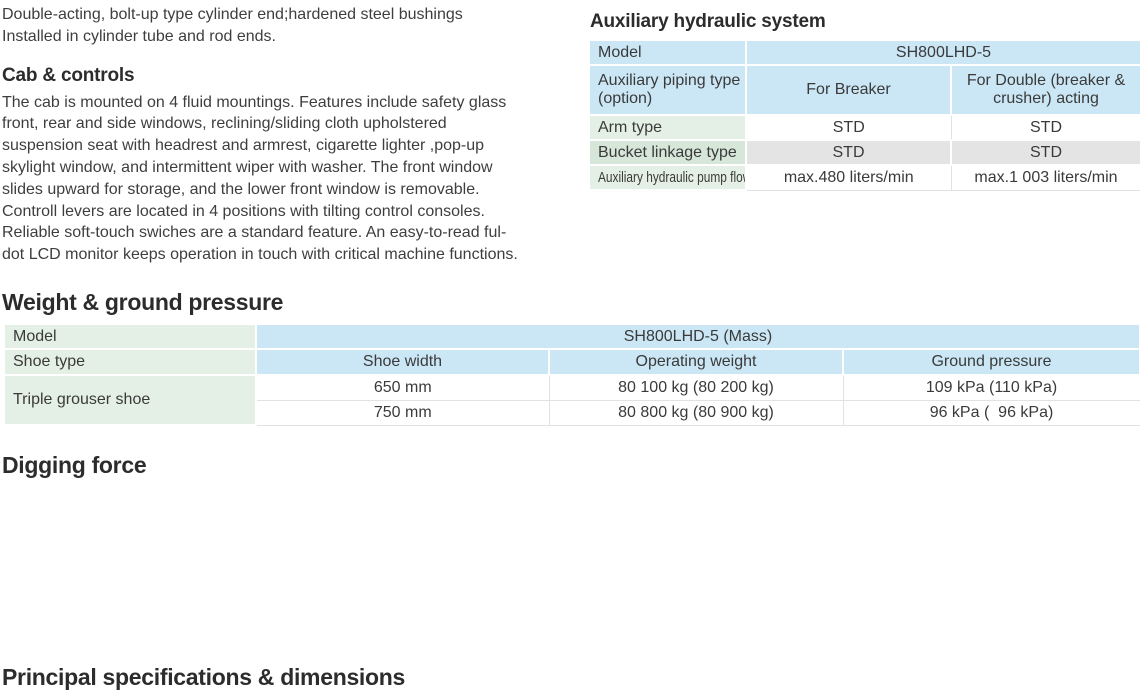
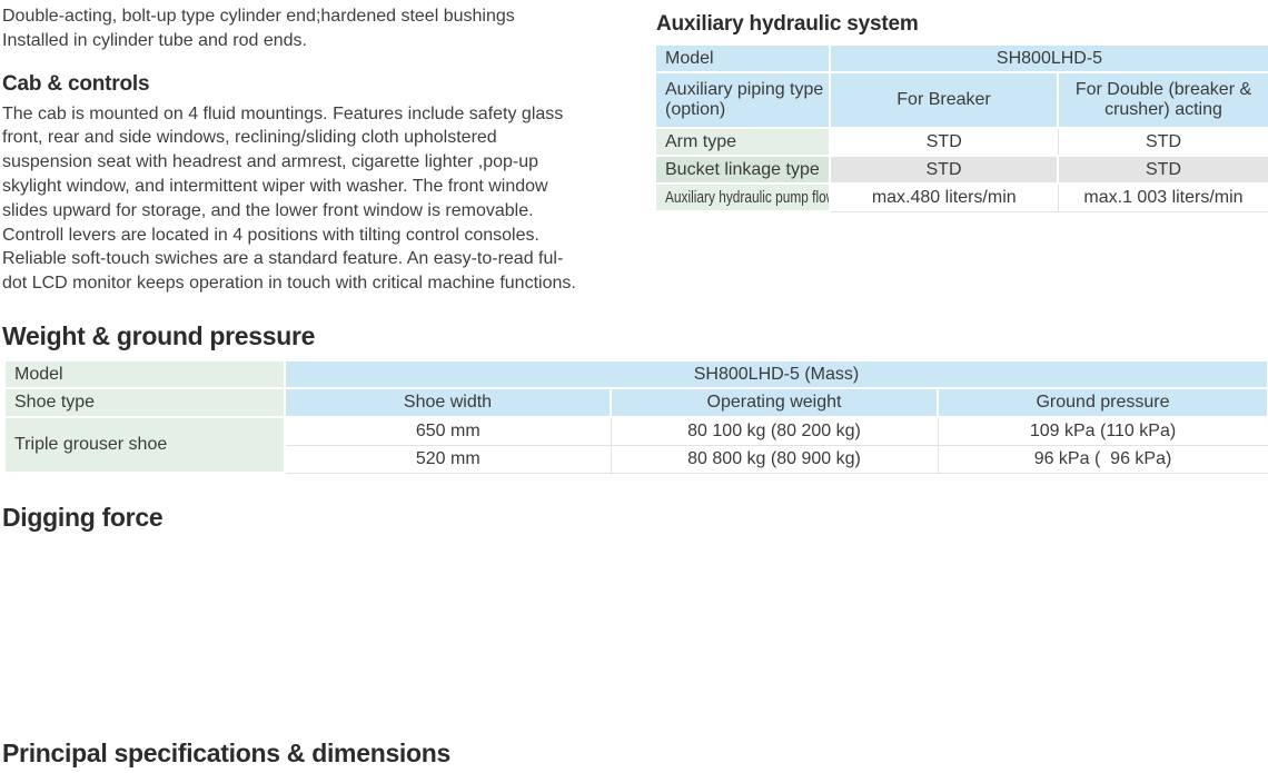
  Double-acting, bolt-up type cylinder end;hardened steel bushings
  Installed in cylinder tube and rod ends.
  Cab & controls
  The cab is mounted on 4 fluid mountings. Features include safety glass
  front, rear and side windows, reclining/sliding cloth upholstered
  suspension seat with headrest and armrest, cigarette lighter ,pop-up
  skylight window, and intermittent wiper with washer. The front window
  slides upward for storage, and the lower front window is removable.
  Controll levers are located in 4 positions with tilting control consoles.
  Reliable soft-touch swiches are a standard feature. An easy-to-read ful-
  dot LCD monitor keeps operation in touch with critical machine functions.
  Auxiliary hydraulic system
  Model	SH800LHD-5
  Auxiliary piping type (option)	For Breaker	For Double (breaker & crusher) acting
  Arm type	STD	STD
  Bucket linkage type	STD	STD
  Auxiliary hydraulic pump flo	max.480 liters/min	max.1 003 liters/min
  Weight & ground pressure
  Model	SH800LHD-5 (Mass)
  Shoe type	Shoe width	Operating weight	Ground pressure
  Triple grouser shoe	650 mm	80 100 kg (80 200 kg)	109 kPa (110 kPa)
- 750 mm	80 800 kg (80 900 kg)	96 kPa ( 96 kPa)
+ 520 mm	80 800 kg (80 900 kg)	96 kPa ( 96 kPa)
  Digging force
  Principal specifications & dimensions
